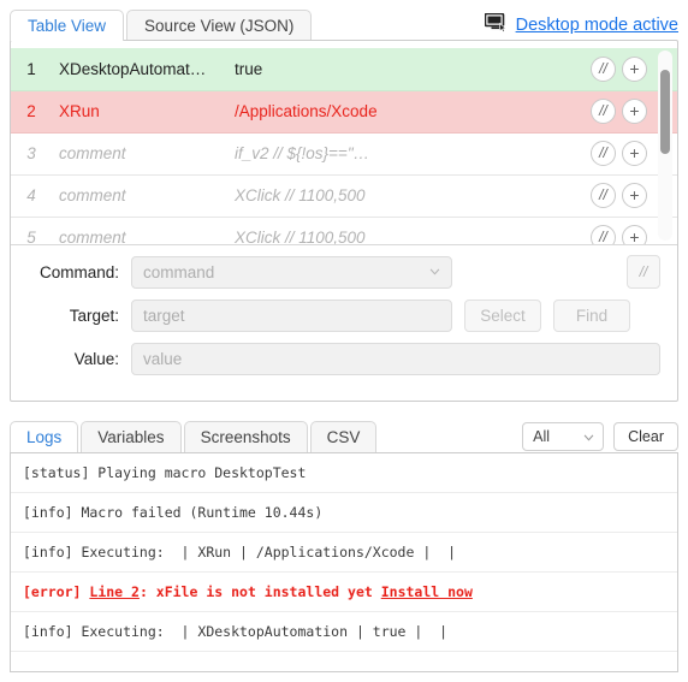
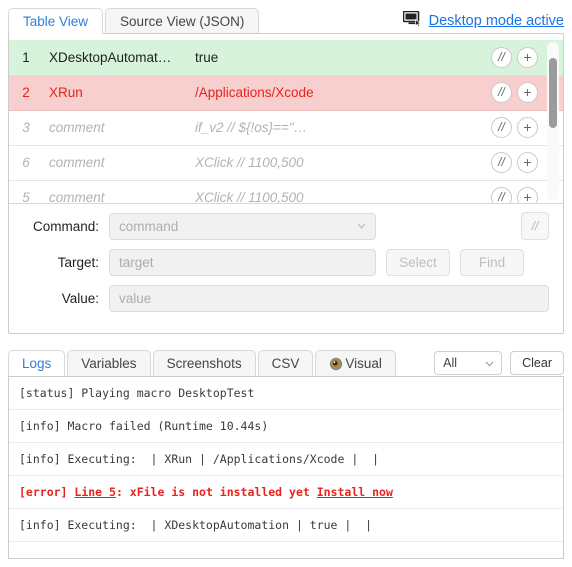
  Table View
  Source View (JSON)
  Desktop mode active
  1	XDesktopAutomat…	true	// +
  2	XRun	/Applications/Xcode	// +
  3	comment	if_v2 // ${!os}=="…	// +
- 4	comment	XClick // 1100,500	// +
+ 6	comment	XClick // 1100,500	// +
  5	comment	XClick // 1100,500	// +
  Command:
  command
  //
  Target:
  target
  Select
  Find
  Value:
  value
  Logs
  Variables
  Screenshots
  CSV
+ Visual
  All
  Clear
  [status] Playing macro DesktopTest
  [info] Macro failed (Runtime 10.44s)
  [info] Executing: | XRun | /Applications/Xcode | |
- [error] Line 2: xFile is not installed yet Install now
+ [error] Line 5: xFile is not installed yet Install now
  [info] Executing: | XDesktopAutomation | true | |
